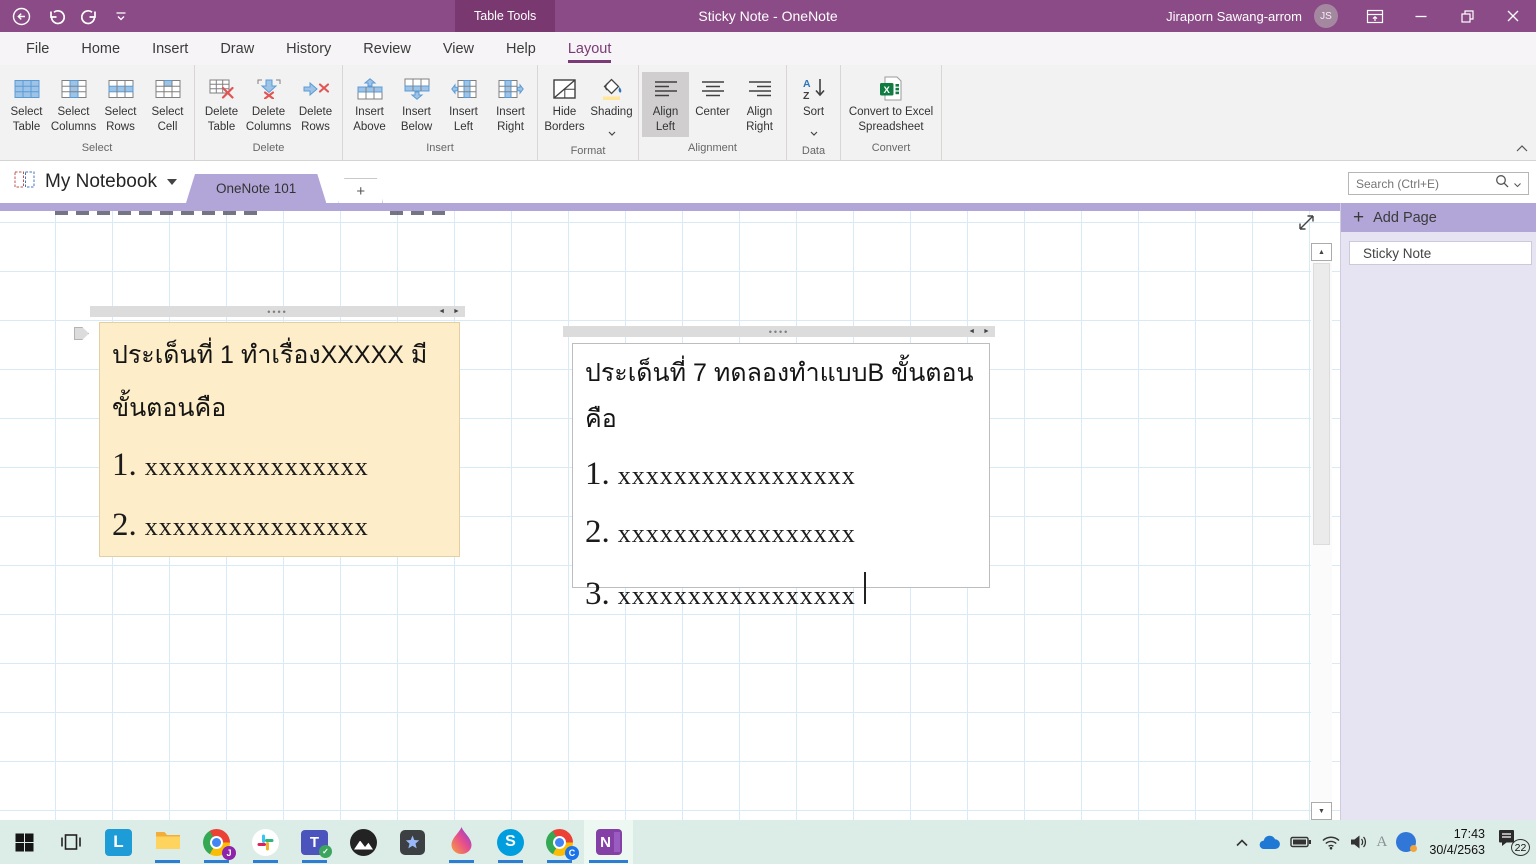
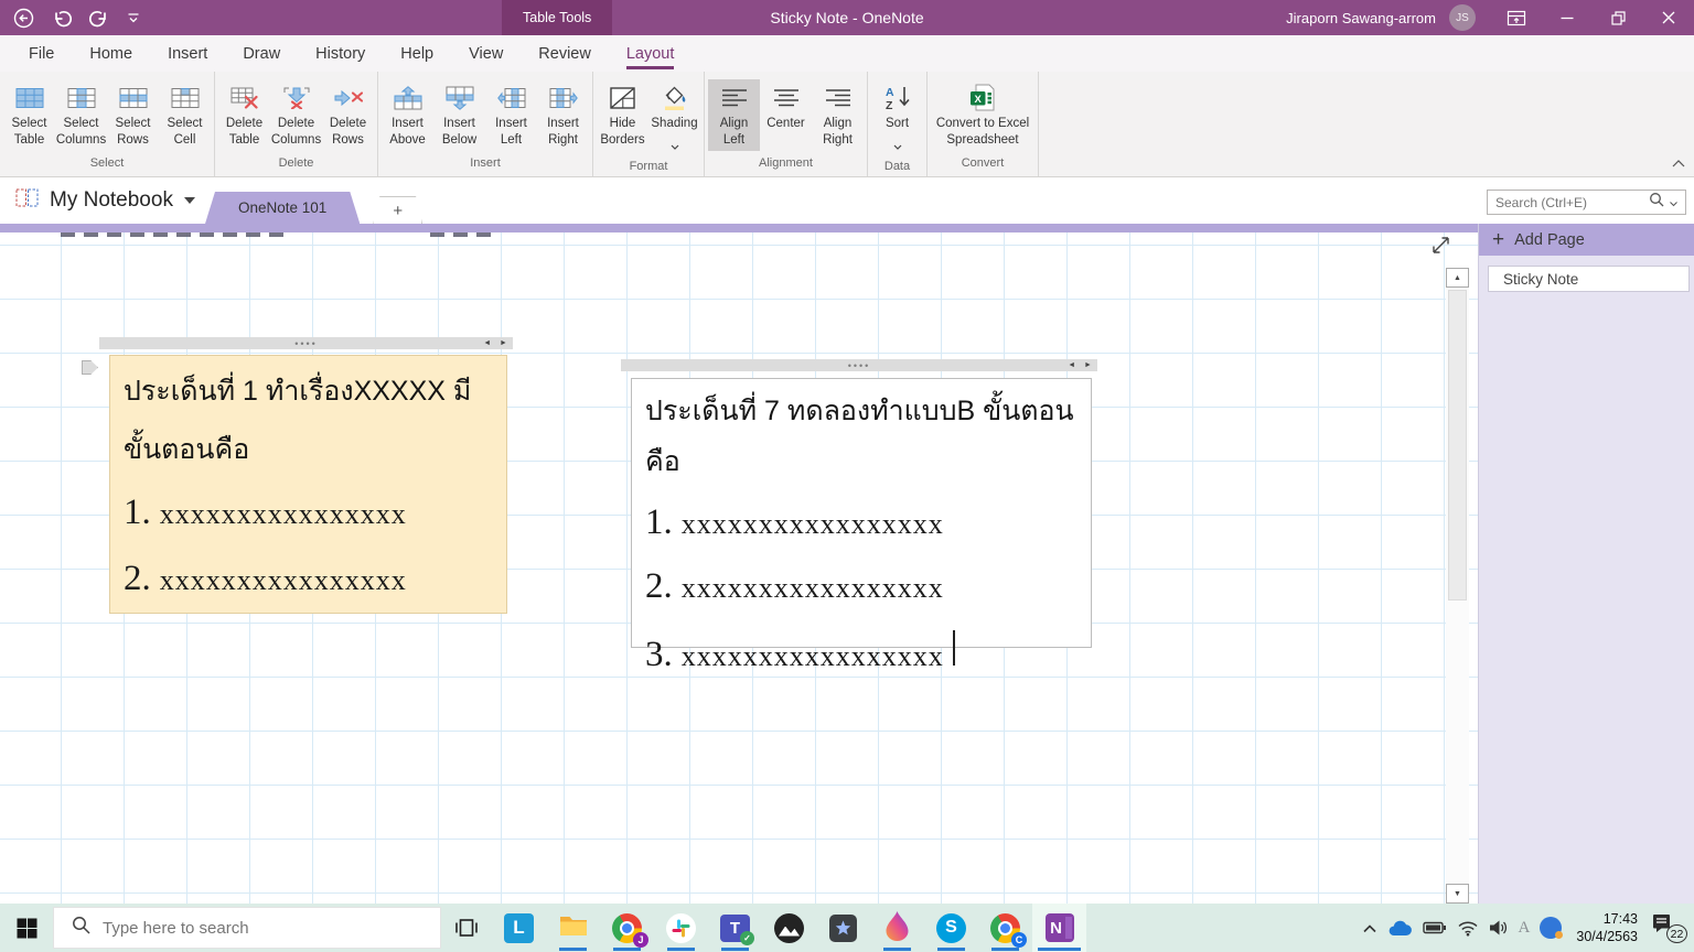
  Table Tools
  Sticky Note - OneNote
  Jiraporn Sawang-arrom
  JS
  File
  Home
  Insert
  Draw
  History
- Review
+ Help
  View
- Help
+ Review
  Layout
  Select
  Table
  Select
  Columns
  Select
  Rows
  Select
  Cell
  Select
  Delete
  Table
  Delete
  Columns
  Delete
  Rows
  Delete
  Insert
  Above
  Insert
  Below
  Insert
  Left
  Insert
  Right
  Insert
  Hide
  Borders
  Shading
  Format
  Align
  Left
  Center
  Align
  Right
  Alignment
  A
  Z
  Sort
  Data
  X
  Convert to Excel
  Spreadsheet
  Convert
  My Notebook
  OneNote 101
  +
  Search (Ctrl+E)
  ••••
  ประเด็นที่ 1 ทำเรื่องXXXXX มี
  ขั้นตอนคือ
  1.
  xxxxxxxxxxxxxxxx
  2.
  xxxxxxxxxxxxxxxx
  ••••
  ประเด็นที่ 7 ทดลองทำแบบB ขั้นตอนคือ
  1.
  xxxxxxxxxxxxxxxxx
  2.
  xxxxxxxxxxxxxxxxx
  3.
  xxxxxxxxxxxxxxxxx
  +
  Add Page
  Sticky Note
+ Type here to search
  L
  J
  T
  ✓
  S
  C
  N
  A
  17:43
  30/4/2563
  22
